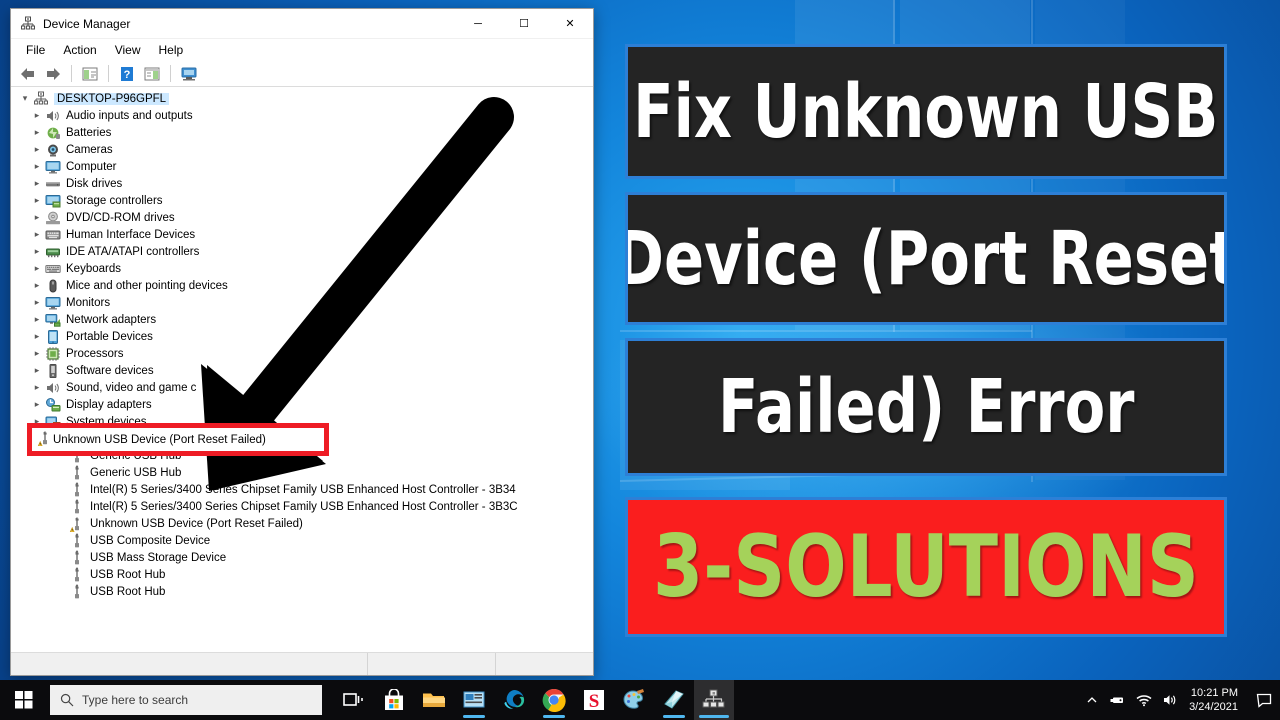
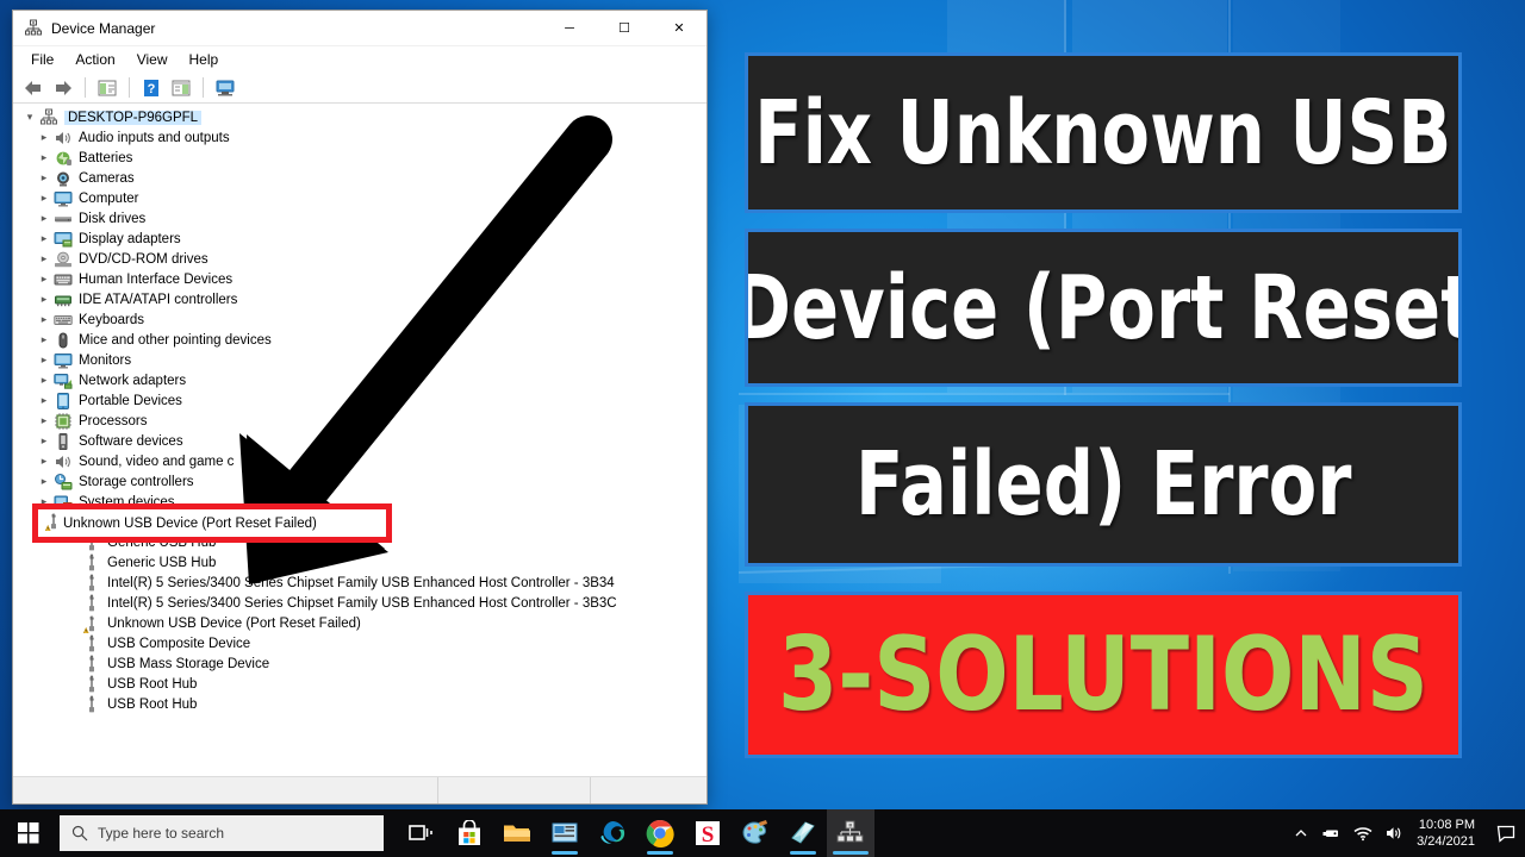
  Device Manager
  ─
  ☐
  ✕
  File
  Action
  View
  Help
  ?
  ▾
  DESKTOP-P96GPFL
  ▸
  Audio inputs and outputs
  ▸
  Batteries
  ▸
  Cameras
  ▸
  Computer
  ▸
  Disk drives
  ▸
- Storage controllers
+ Display adapters
  ▸
  DVD/CD-ROM drives
  ▸
  Human Interface Devices
  ▸
  IDE ATA/ATAPI controllers
  ▸
  Keyboards
  ▸
  Mice and other pointing devices
  ▸
  Monitors
  ▸
  Network adapters
  ▸
  Portable Devices
  ▸
  Processors
  ▸
  Software devices
  ▸
  Sound, video and game c
  ▸
- Display adapters
+ Storage controllers
  ▸
  System devices
  Generic USB Hub
  Intel(R) 5 Series/3400 Series Chipset Family USB Enhanced Host Controller - 3B34
  Intel(R) 5 Series/3400 Series Chipset Family USB Enhanced Host Controller - 3B3C
  Unknown USB Device (Port Reset Failed)
  USB Composite Device
  USB Mass Storage Device
  USB Root Hub
  USB Root Hub
  Unknown USB Device (Port Reset Failed)
  Fix Unknown USB
  Device (Port Reset
  Failed) Error
  3-SOLUTIONS
  Type here to search
  S
- 10:21 PM
+ 10:08 PM
  3/24/2021
